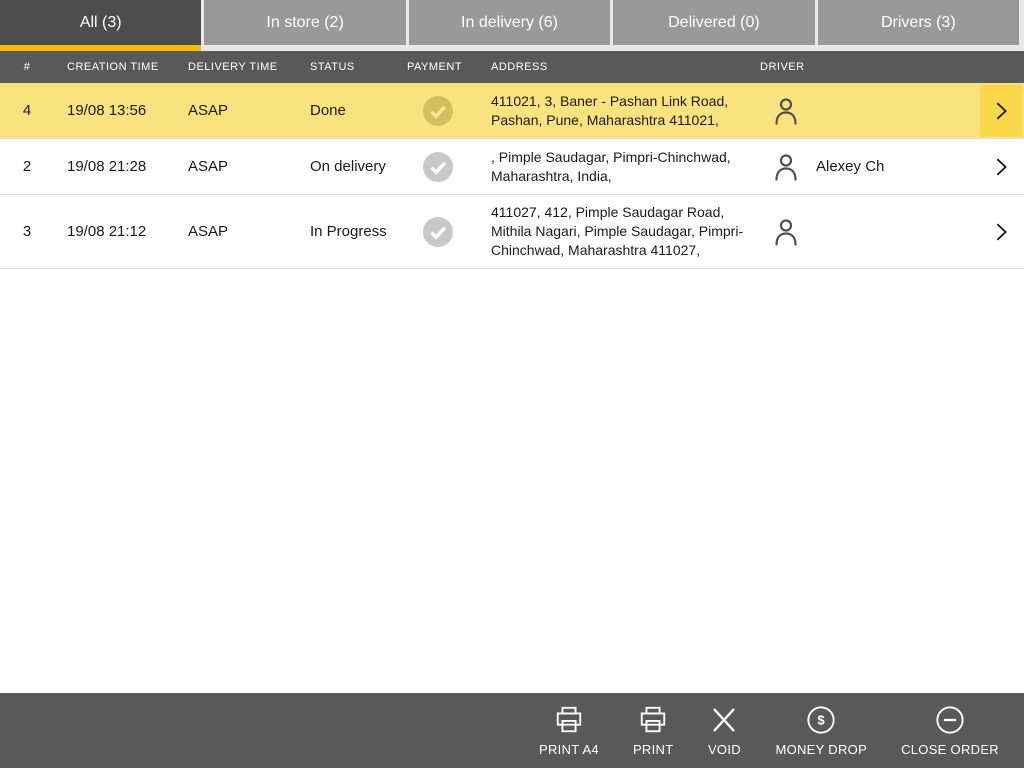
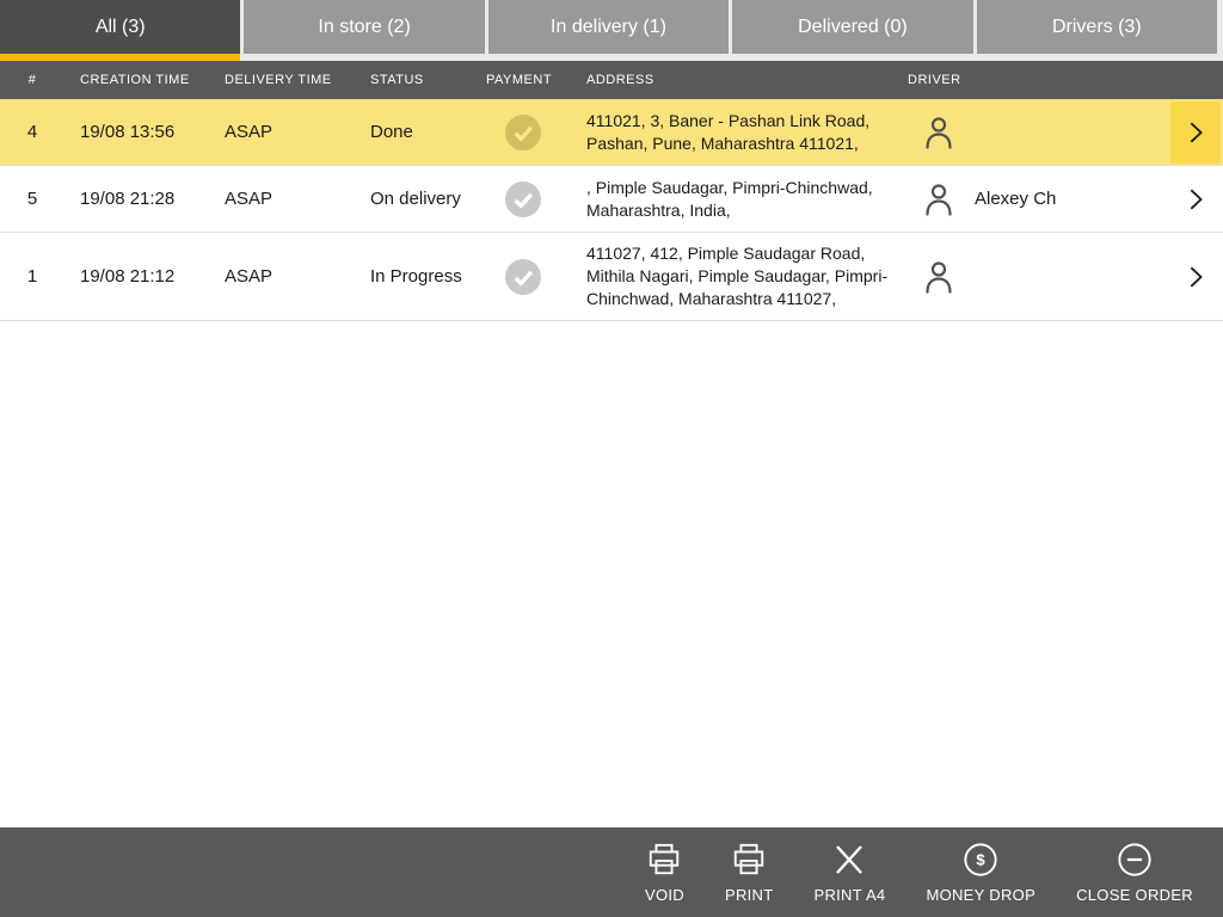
  All (3)
  In store (2)
- In delivery (6)
+ In delivery (1)
  Delivered (0)
  Drivers (3)
  #
  CREATION TIME
  DELIVERY TIME
  STATUS
  PAYMENT
  ADDRESS
  DRIVER
  4
  19/08 13:56
  ASAP
  Done
  411021, 3, Baner - Pashan Link Road, Pashan, Pune, Maharashtra 411021,
- 2
+ 5
  19/08 21:28
  ASAP
  On delivery
  , Pimple Saudagar, Pimpri-Chinchwad, Maharashtra, India,
  Alexey Ch
- 3
+ 1
  19/08 21:12
  ASAP
  In Progress
  411027, 412, Pimple Saudagar Road, Mithila Nagari, Pimple Saudagar, Pimpri-Chinchwad, Maharashtra 411027,
- PRINT A4
+ VOID
  PRINT
- VOID
+ PRINT A4
  $
  MONEY DROP
  CLOSE ORDER
